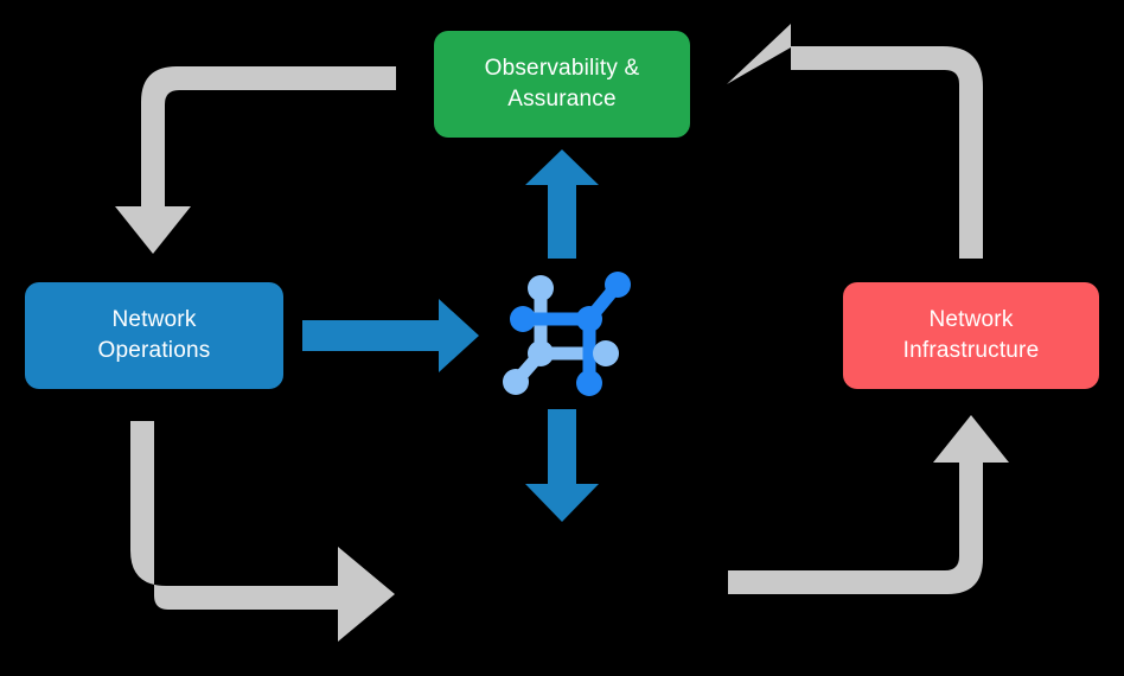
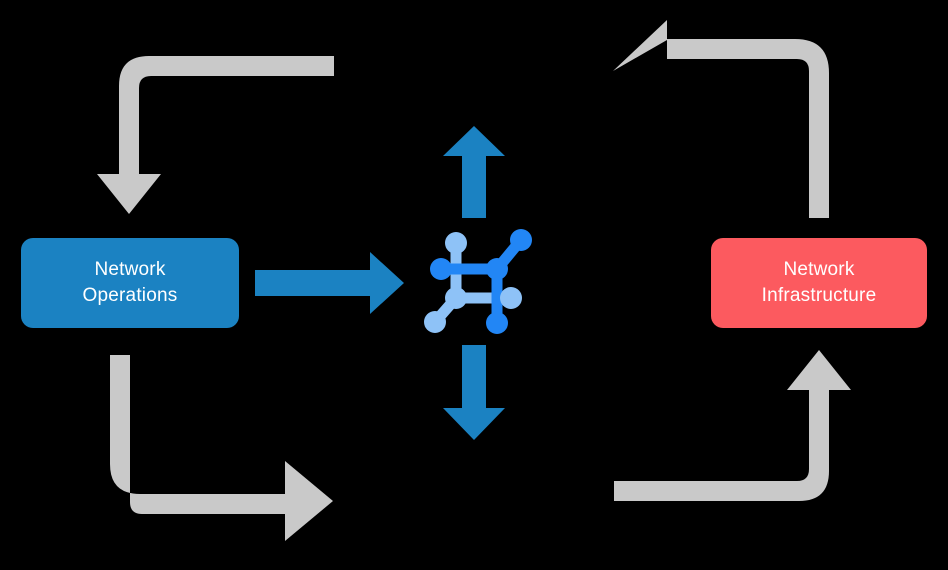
- Observability &
- Assurance
  Network
  Operations
  Network
  Infrastructure
